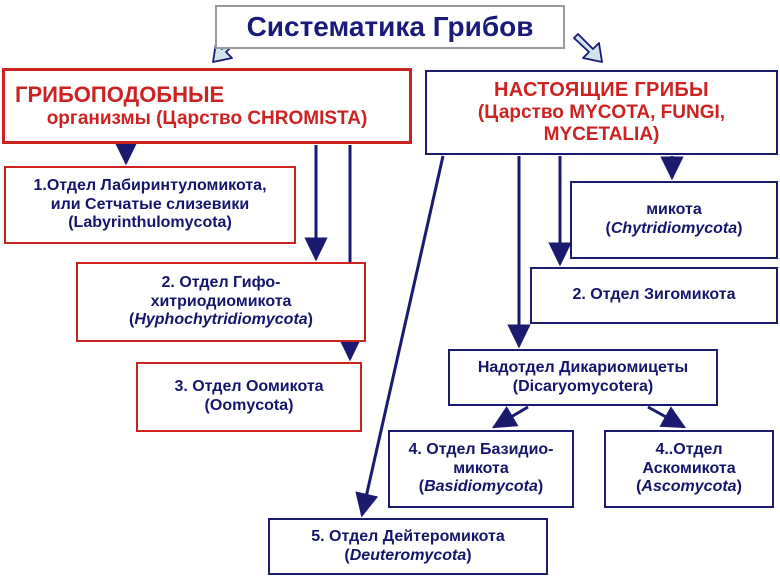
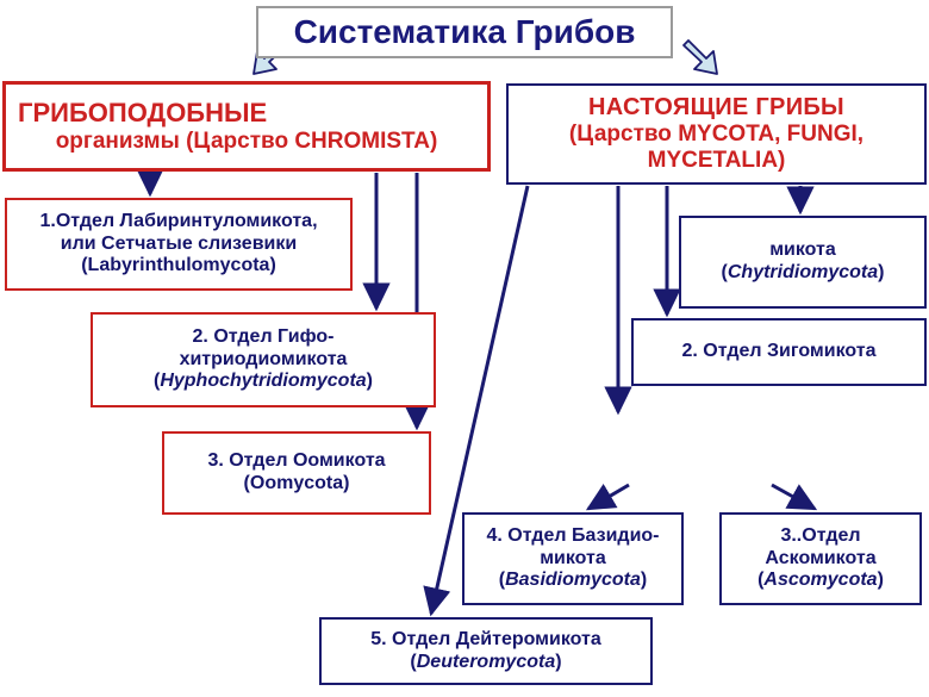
  Систематика Грибов
  ГРИБОПОДОБНЫЕ
  организмы (Царство CHROMISTA)
  НАСТОЯЩИЕ ГРИБЫ
  (Царство MYCOTA, FUNGI,
  MYCETALIA)
  1.Отдел Лабиринтуломикота,
  или Сетчатые слизевики
  (Labyrinthulomycota)
  2. Отдел Гифо-
  хитриодиомикота
  (Hyphochytridiomycota)
  3. Отдел Оомикота
  (Oomycota)
  микота
  (Chytridiomycota)
  2. Отдел Зигомикота
- Надотдел Дикариомицеты
- (Dicaryomycotera)
  4. Отдел Базидио-
  микота
  (Basidiomycota)
- 4..Отдел
+ 3..Отдел
  Аскомикота
  (Ascomycota)
  5. Отдел Дейтеромикота
  (Deuteromycota)
